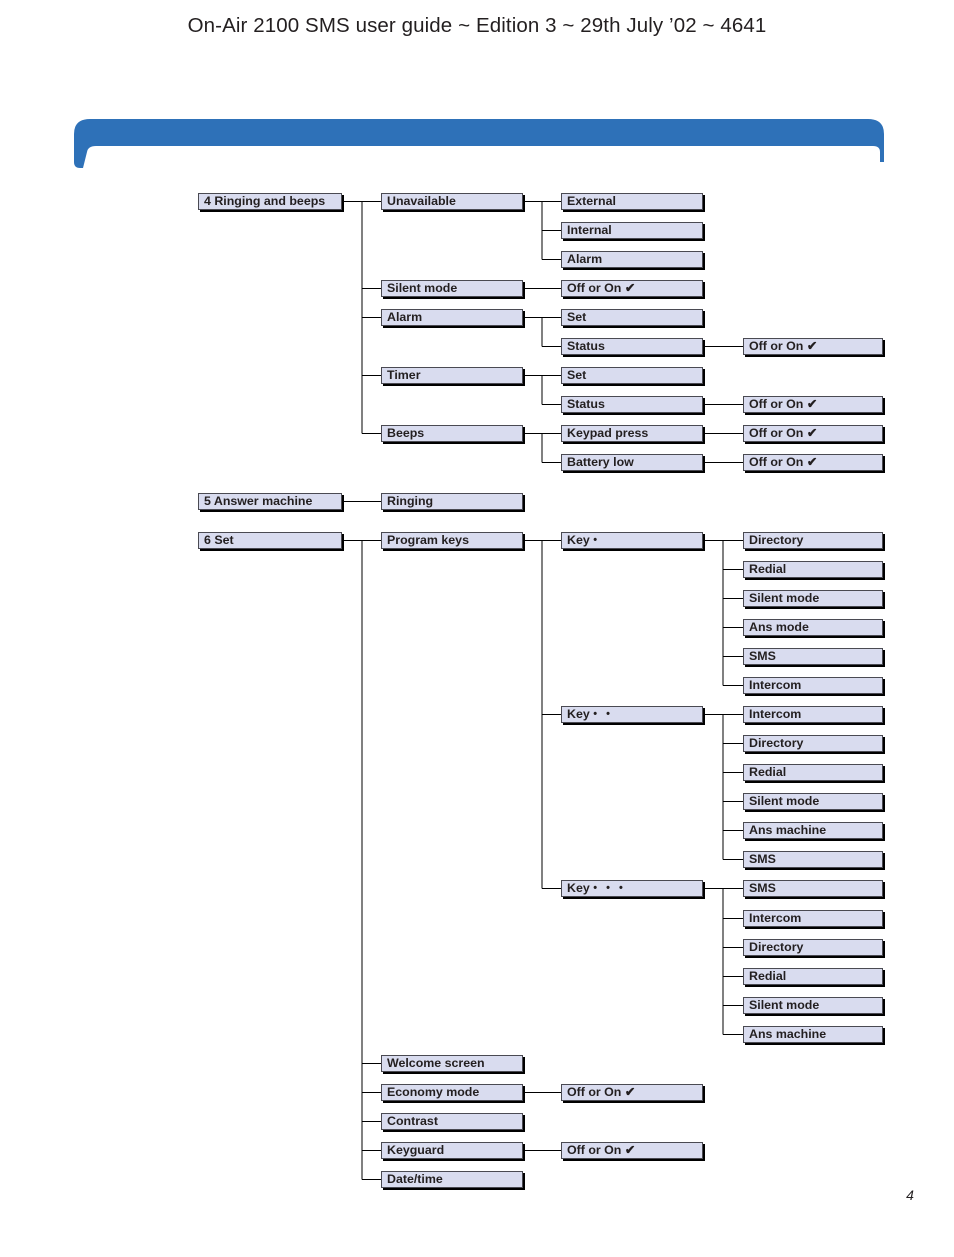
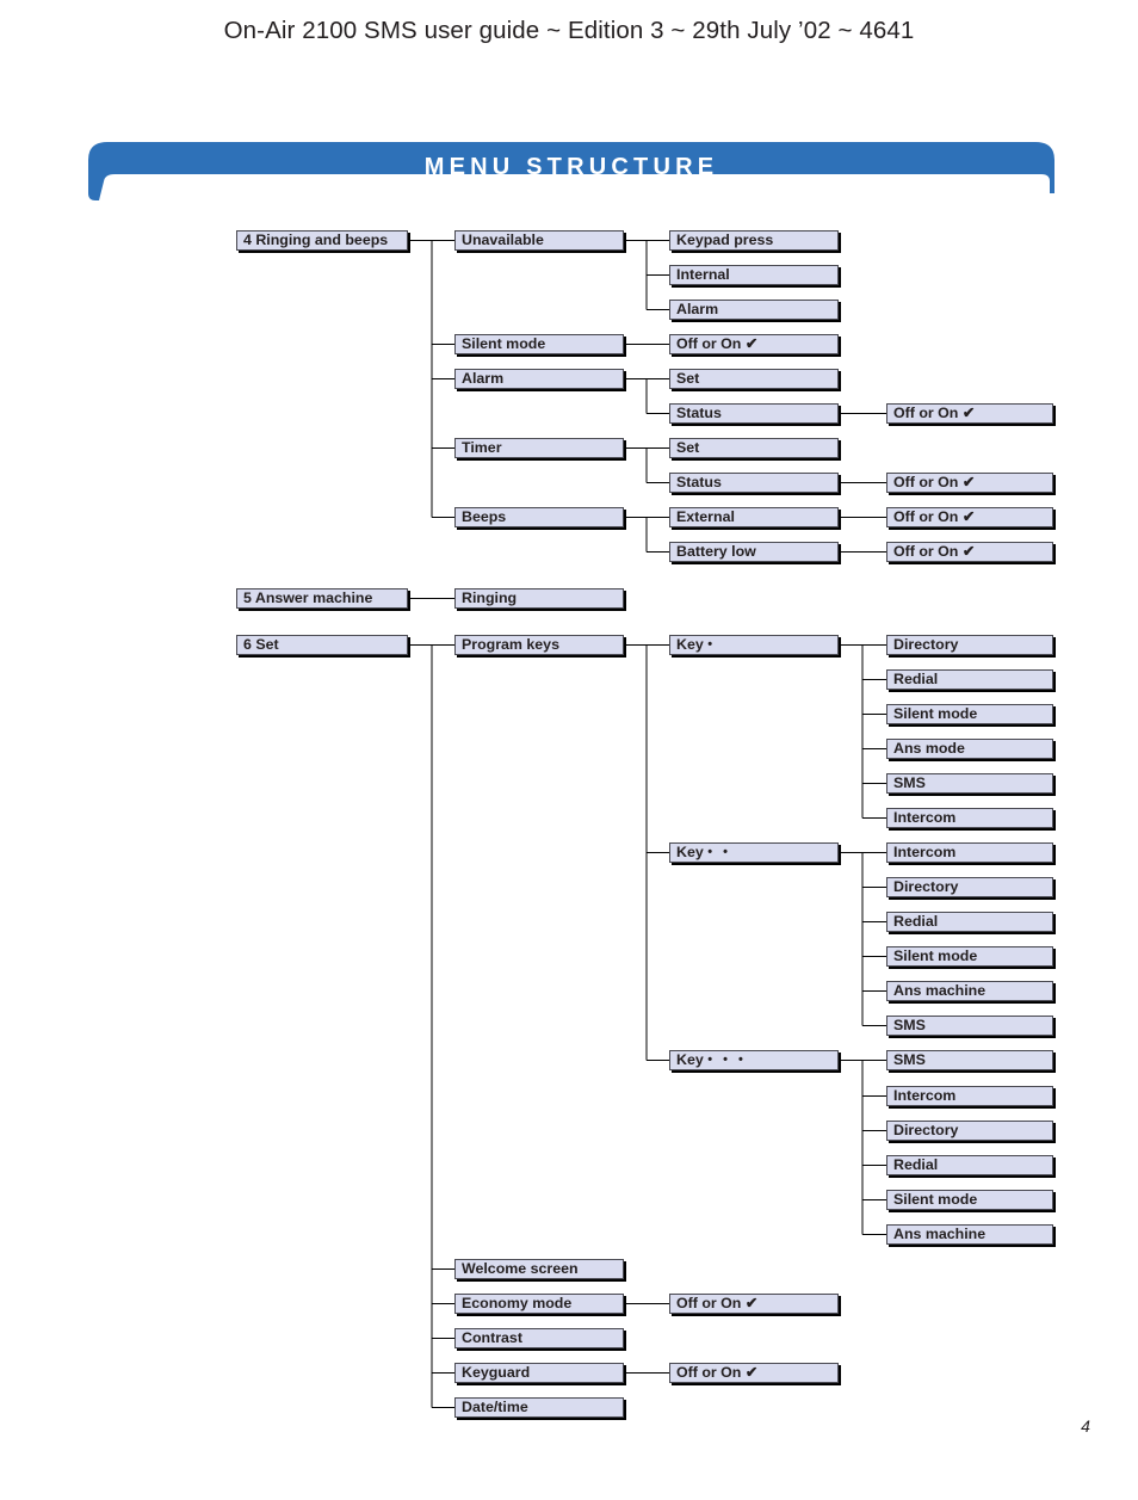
  On-Air 2100 SMS user guide ~ Edition 3 ~ 29th July ’02 ~ 4641
+ MENU STRUCTURE
  4 Ringing and beeps
  Unavailable
- External
+ Keypad press
  Internal
  Alarm
  Silent mode
  Off or On ✔
  Alarm
  Set
  Status
  Off or On ✔
  Timer
  Set
  Status
  Off or On ✔
  Beeps
- Keypad press
+ External
  Off or On ✔
  Battery low
  Off or On ✔
  5 Answer machine
  Ringing
  6 Set
  Program keys
  Key •
  Directory
  Redial
  Silent mode
  Ans mode
  SMS
  Intercom
  Key • •
  Intercom
  Directory
  Redial
  Silent mode
  Ans machine
  SMS
  Key • • •
  SMS
  Intercom
  Directory
  Redial
  Silent mode
  Ans machine
  Welcome screen
  Economy mode
  Off or On ✔
  Contrast
  Keyguard
  Off or On ✔
  Date/time
  4
